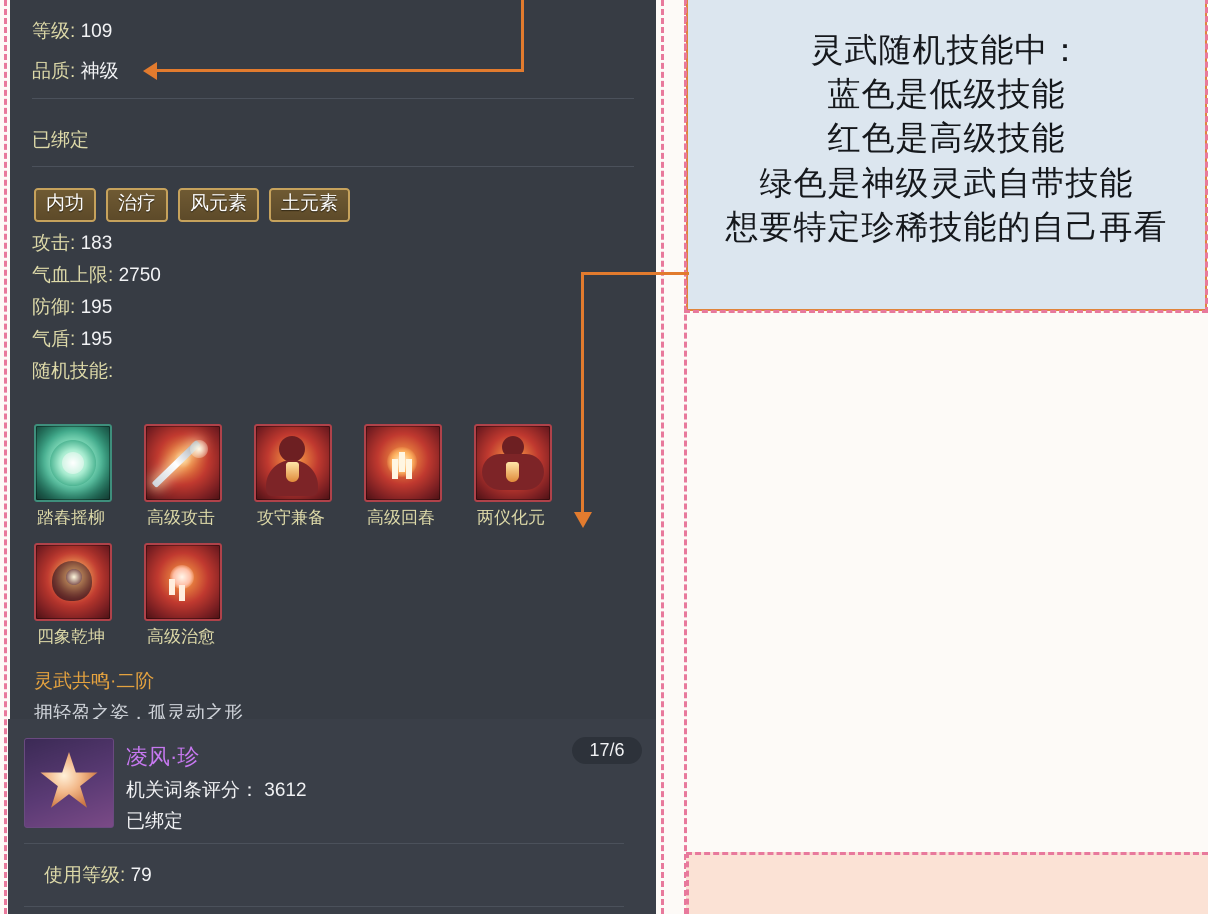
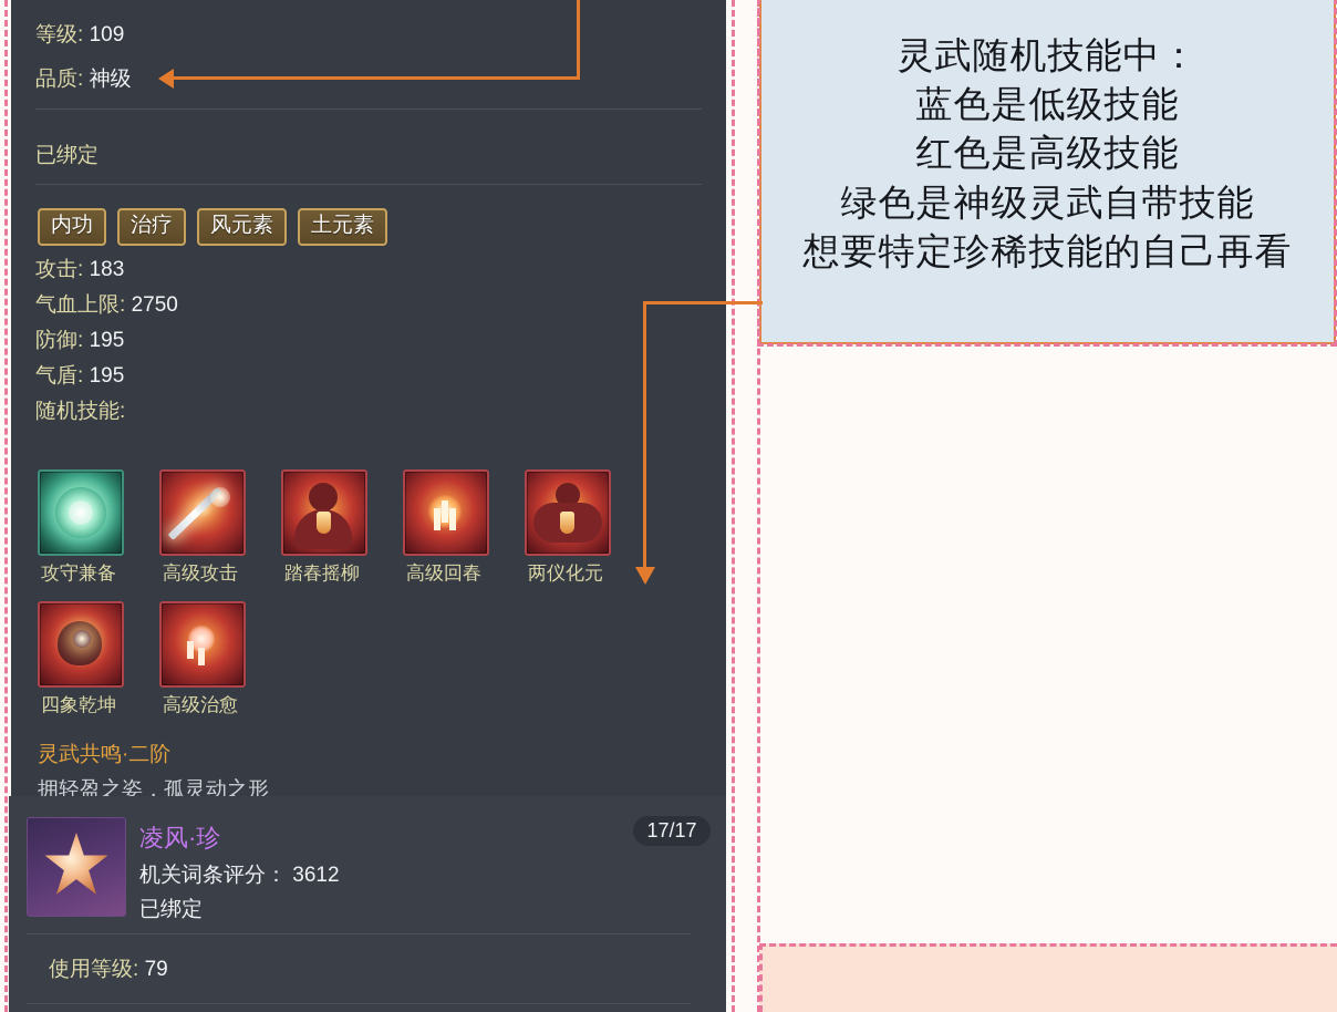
  等级: 109
  品质: 神级
  已绑定
  内功
  治疗
  风元素
  土元素
  攻击: 183
  气血上限: 2750
  防御: 195
  气盾: 195
  随机技能:
- 踏春摇柳
+ 攻守兼备
  高级攻击
- 攻守兼备
+ 踏春摇柳
  高级回春
  两仪化元
  四象乾坤
  高级治愈
  灵武共鸣·二阶
  拥轻盈之姿，孤灵动之形
  凌风·珍
  机关词条评分： 3612
  已绑定
- 17/6
+ 17/17
  使用等级: 79
  灵武随机技能中：
  蓝色是低级技能
  红色是高级技能
  绿色是神级灵武自带技能
  想要特定珍稀技能的自己再看
